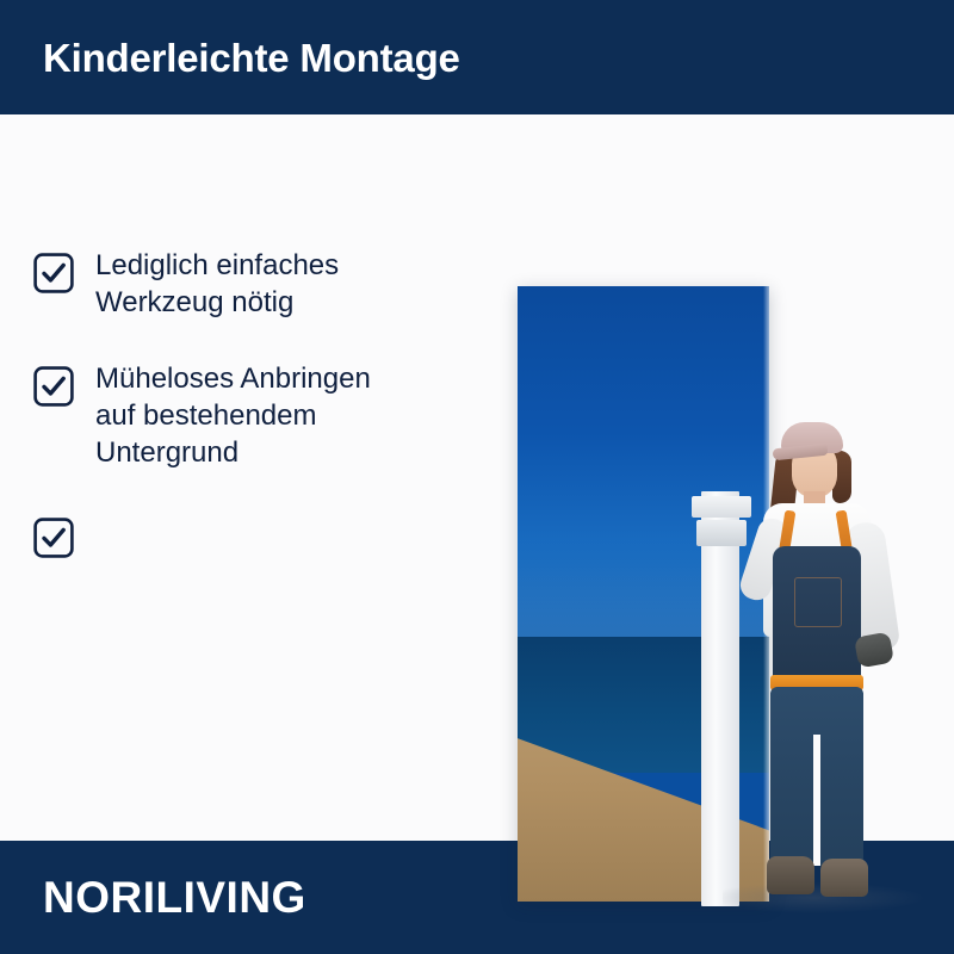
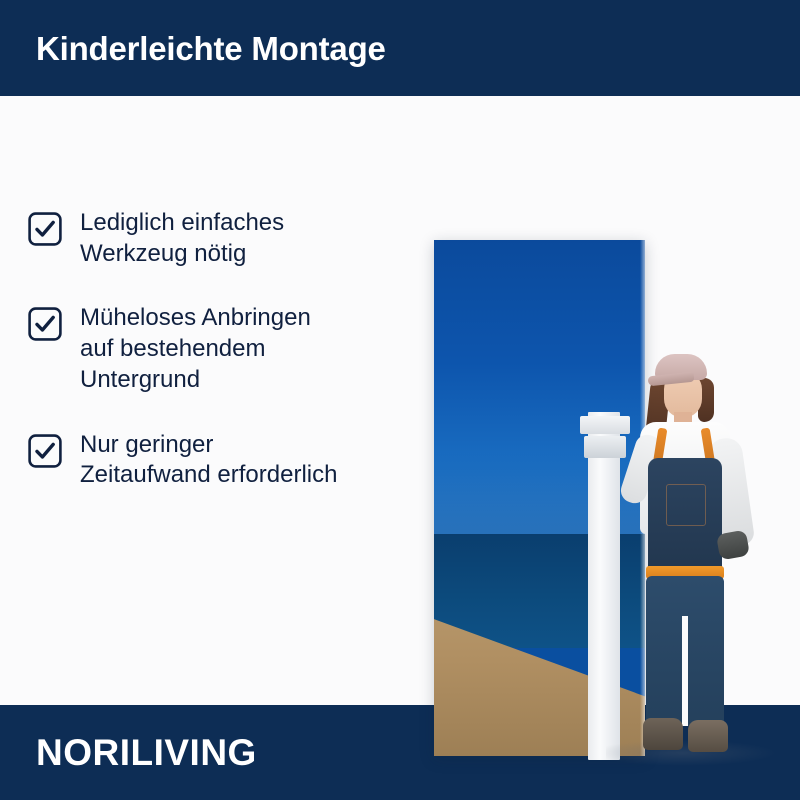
  Kinderleichte Montage
  Lediglich einfaches
  Werkzeug nötig
  Müheloses Anbringen
  auf bestehendem
  Untergrund
+ Nur geringer
+ Zeitaufwand erforderlich
  NORILIVING
